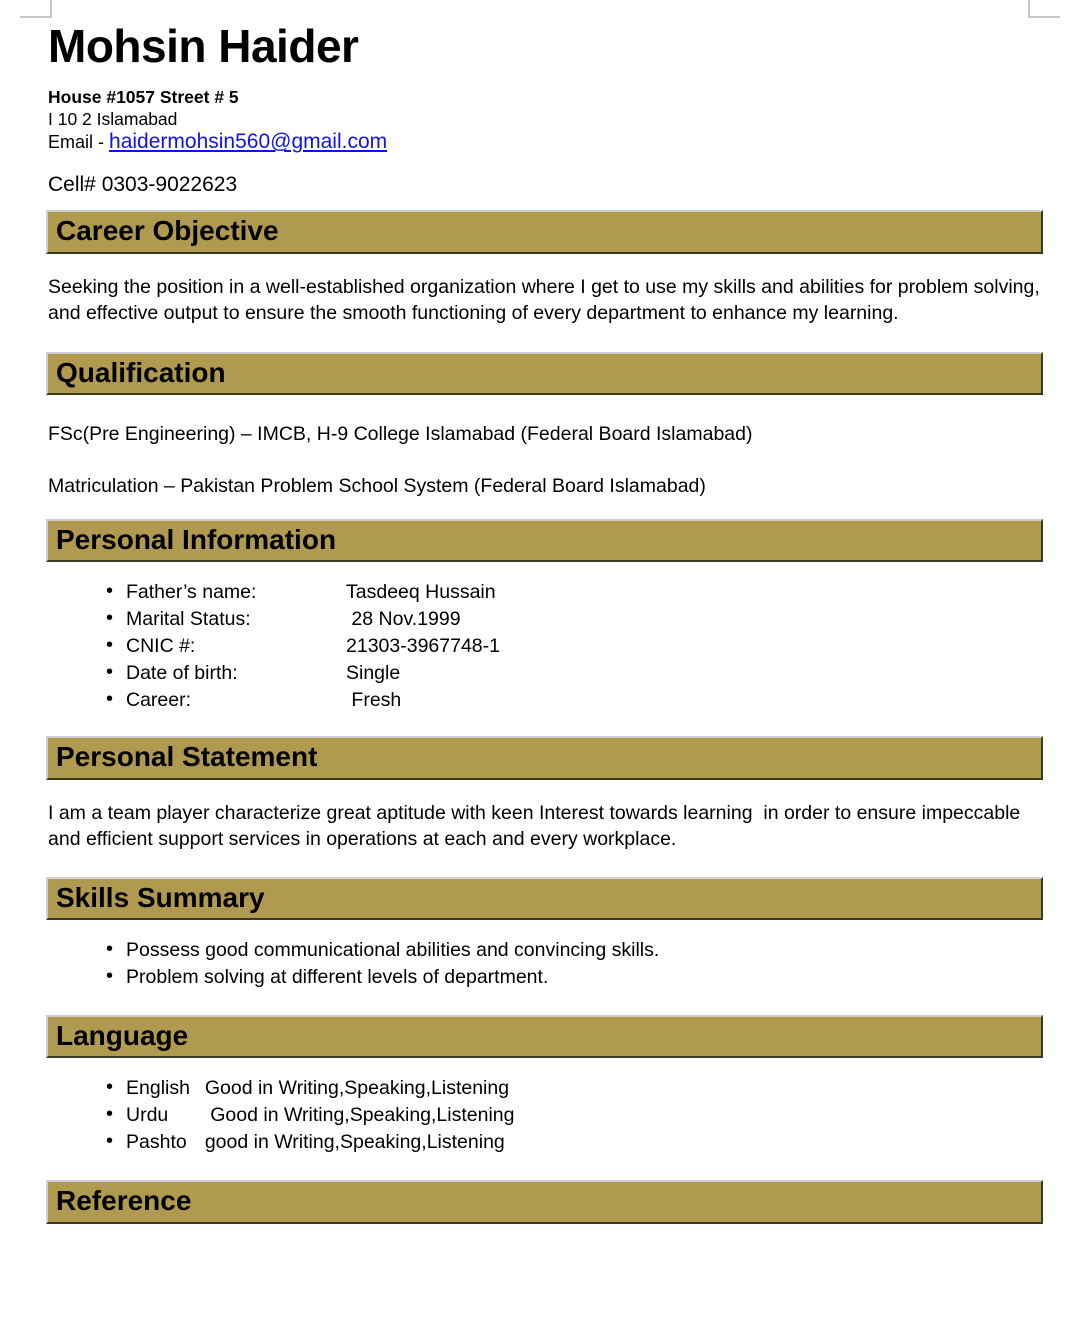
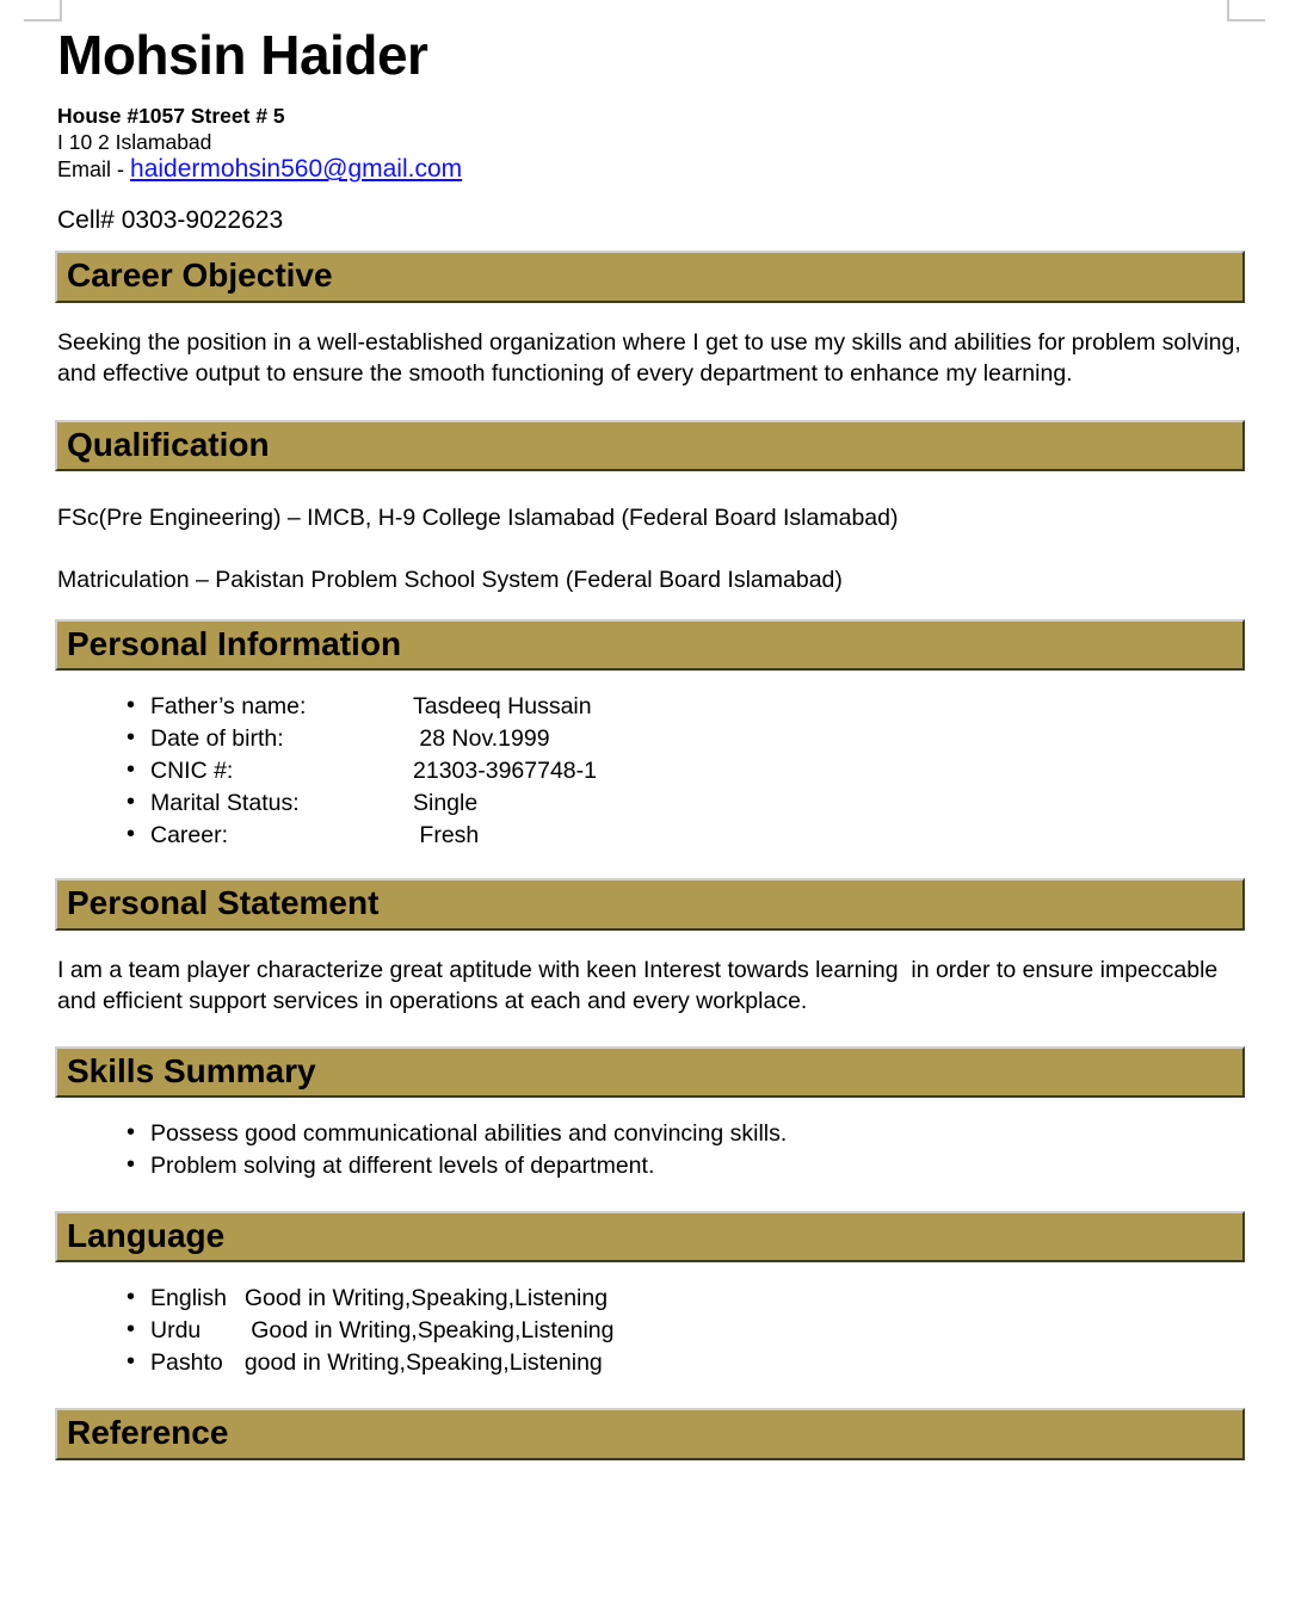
  Mohsin Haider
  House #1057 Street # 5
  I 10 2 Islamabad
  Email - haidermohsin560@gmail.com
  Cell# 0303-9022623
  Career Objective
  Seeking the position in a well-established organization where I get to use my skills and abilities for problem solving, and effective output to ensure the smooth functioning of every department to enhance my learning.
  Qualification
  FSc(Pre Engineering) – IMCB, H-9 College Islamabad (Federal Board Islamabad)
  Matriculation – Pakistan Problem School System (Federal Board Islamabad)
  Personal Information
  Father’s name: Tasdeeq Hussain
- Marital Status: 28 Nov.1999
+ Date of birth: 28 Nov.1999
  CNIC #: 21303-3967748-1
- Date of birth: Single
+ Marital Status: Single
  Career: Fresh
  Personal Statement
  I am a team player characterize great aptitude with keen Interest towards learning in order to ensure impeccable and efficient support services in operations at each and every workplace.
  Skills Summary
  Possess good communicational abilities and convincing skills.
  Problem solving at different levels of department.
  Language
  English Good in Writing,Speaking,Listening
  Urdu Good in Writing,Speaking,Listening
  Pashto good in Writing,Speaking,Listening
  Reference
